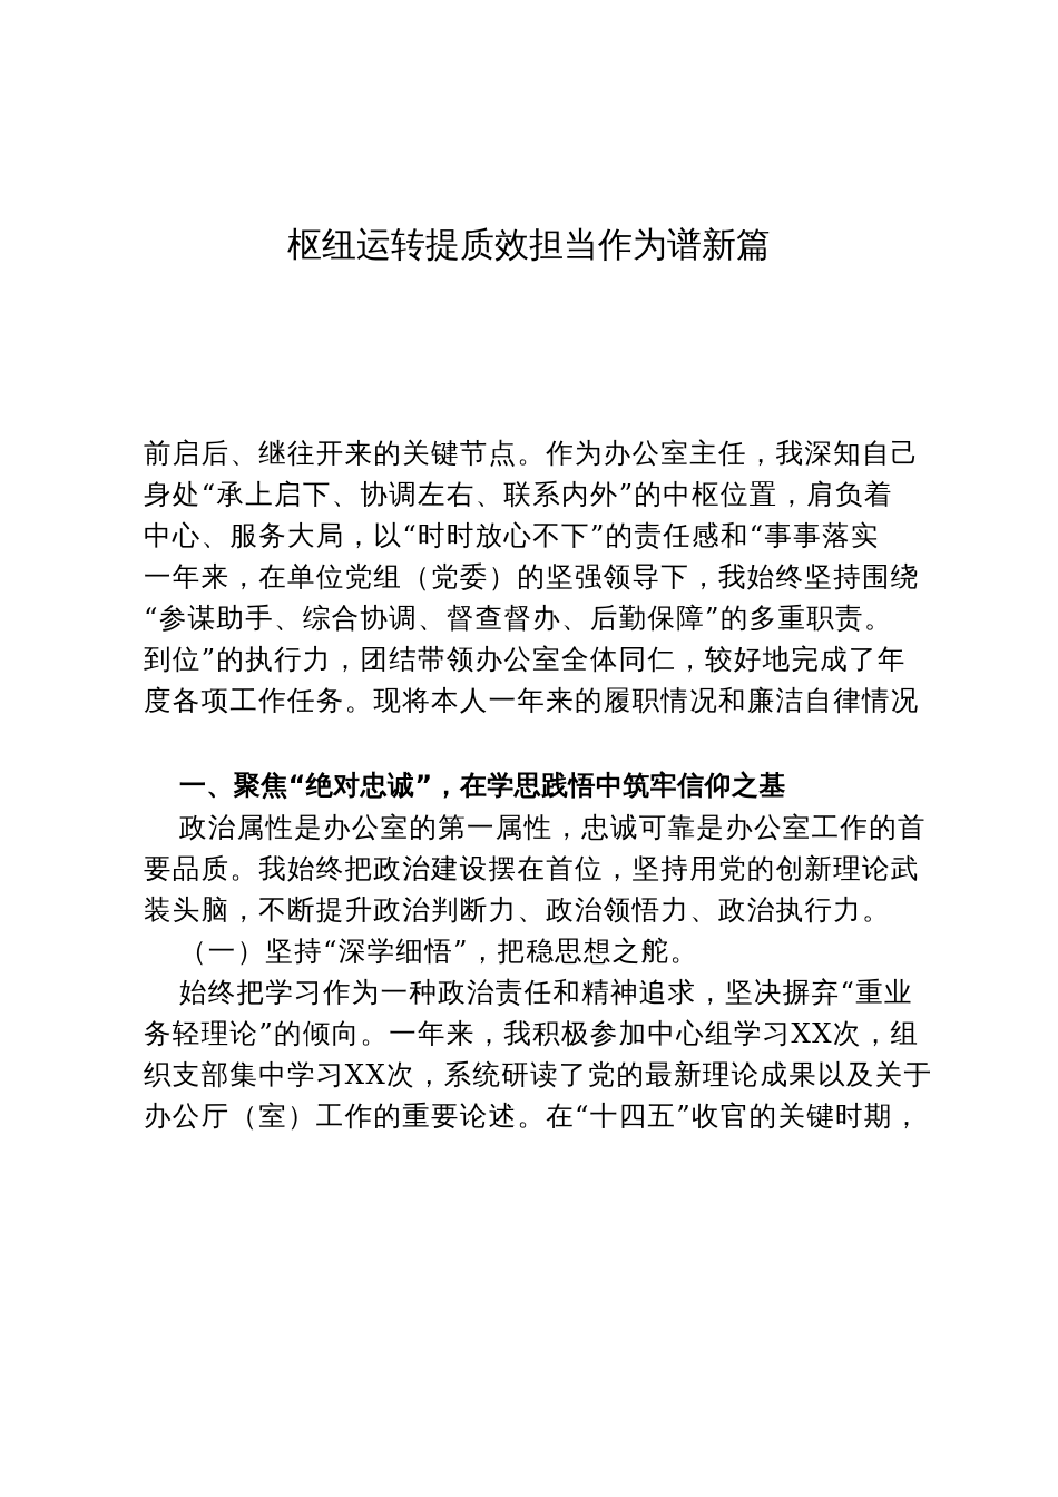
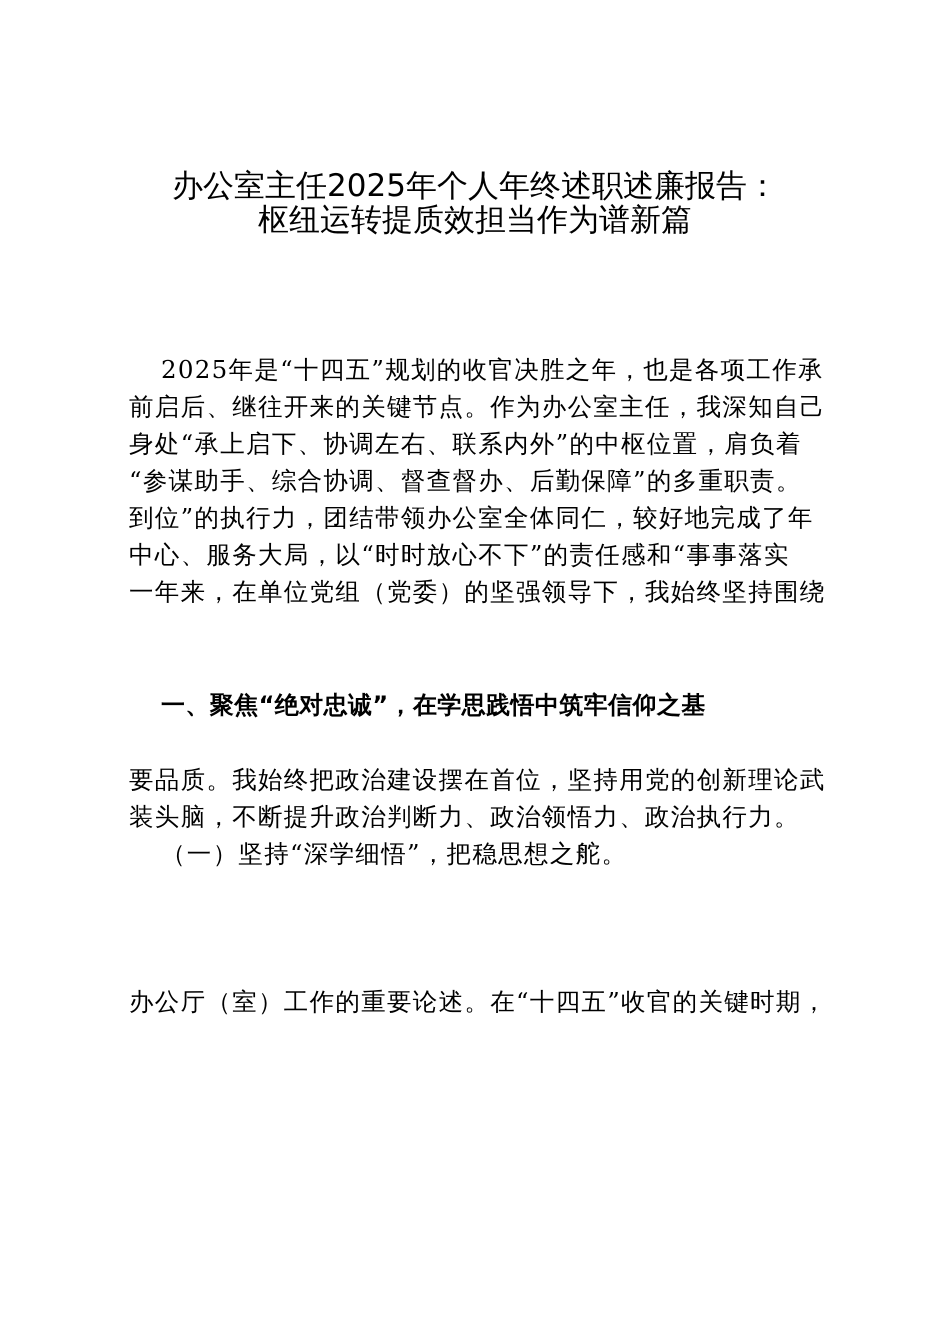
+ 办公室主任2025年个人年终述职述廉报告：
  枢纽运转提质效担当作为谱新篇
+ 2025年是“十四五”规划的收官决胜之年，也是各项工作承
  前启后、继往开来的关键节点。作为办公室主任，我深知自己
  身处“承上启下、协调左右、联系内外”的中枢位置，肩负着
- 中心、服务大局，以“时时放心不下”的责任感和“事事落实
+ “参谋助手、综合协调、督查督办、后勤保障”的多重职责。
- 一年来，在单位党组（党委）的坚强领导下，我始终坚持围绕
+ 到位”的执行力，团结带领办公室全体同仁，较好地完成了年
- “参谋助手、综合协调、督查督办、后勤保障”的多重职责。
+ 中心、服务大局，以“时时放心不下”的责任感和“事事落实
- 到位”的执行力，团结带领办公室全体同仁，较好地完成了年
+ 一年来，在单位党组（党委）的坚强领导下，我始终坚持围绕
- 度各项工作任务。现将本人一年来的履职情况和廉洁自律情况
  一、聚焦“绝对忠诚”，在学思践悟中筑牢信仰之基
- 政治属性是办公室的第一属性，忠诚可靠是办公室工作的首
  要品质。我始终把政治建设摆在首位，坚持用党的创新理论武
  装头脑，不断提升政治判断力、政治领悟力、政治执行力。
  （一）坚持“深学细悟”，把稳思想之舵。
- 始终把学习作为一种政治责任和精神追求，坚决摒弃“重业
- 务轻理论”的倾向。一年来，我积极参加中心组学习XX次，组
- 织支部集中学习XX次，系统研读了党的最新理论成果以及关于
  办公厅（室）工作的重要论述。在“十四五”收官的关键时期，
